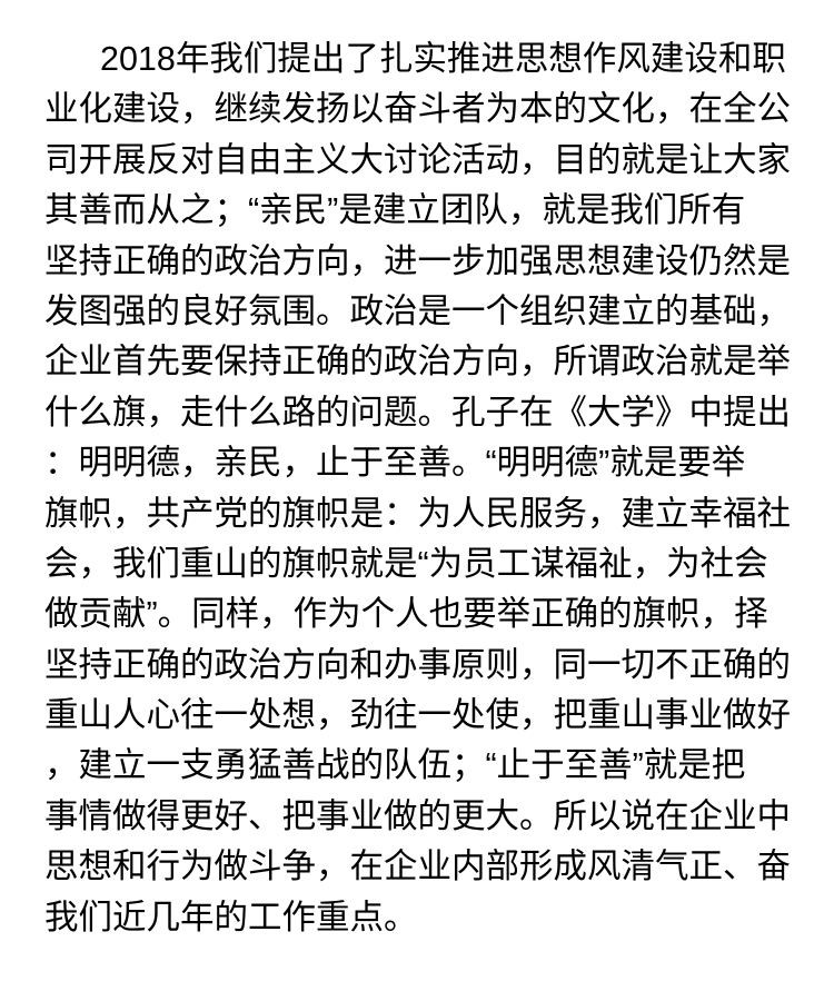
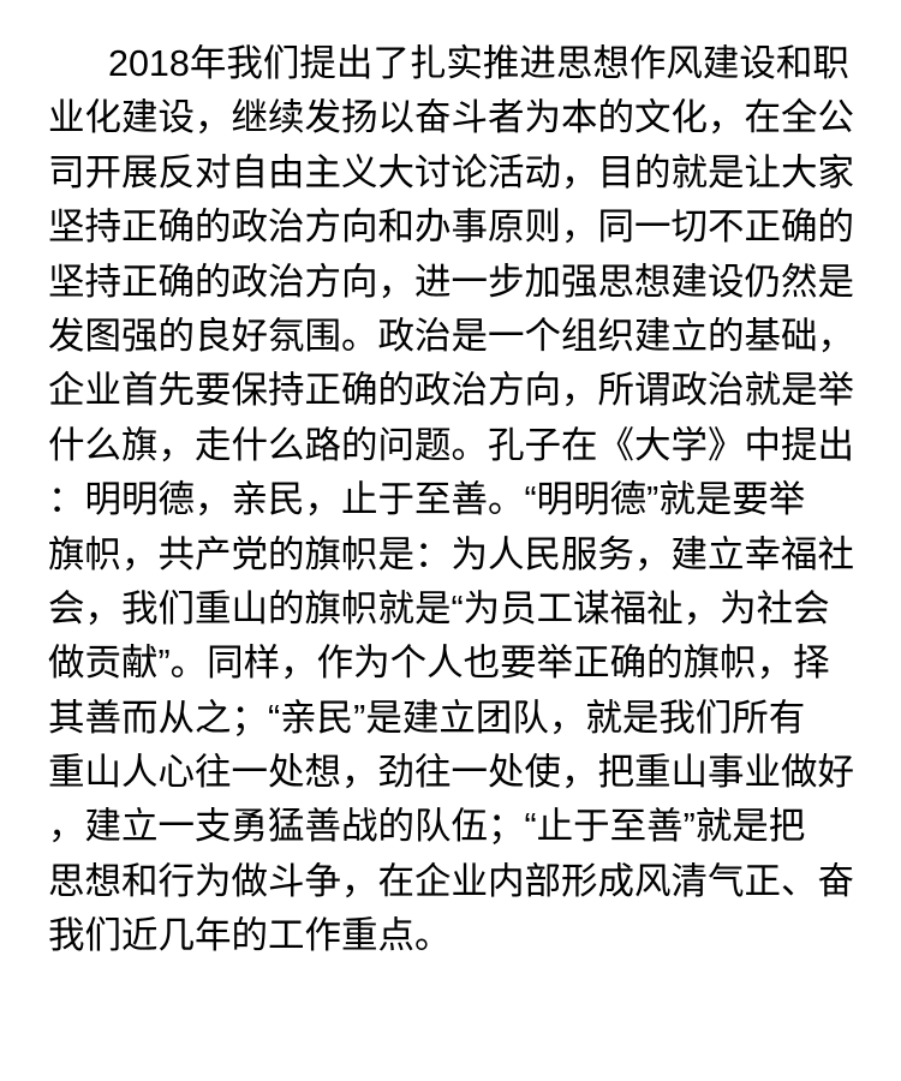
  2018年我们提出了扎实推进思想作风建设和职
  业化建设，继续发扬以奋斗者为本的文化，在全公
  司开展反对自由主义大讨论活动，目的就是让大家
- 其善而从之；“亲民”是建立团队，就是我们所有
+ 坚持正确的政治方向和办事原则，同一切不正确的
  坚持正确的政治方向，进一步加强思想建设仍然是
  发图强的良好氛围。政治是一个组织建立的基础，
  企业首先要保持正确的政治方向，所谓政治就是举
  什么旗，走什么路的问题。孔子在《大学》中提出
  ：明明德，亲民，止于至善。“明明德”就是要举
  旗帜，共产党的旗帜是：为人民服务，建立幸福社
  会，我们重山的旗帜就是“为员工谋福祉，为社会
  做贡献”。同样，作为个人也要举正确的旗帜，择
- 坚持正确的政治方向和办事原则，同一切不正确的
+ 其善而从之；“亲民”是建立团队，就是我们所有
  重山人心往一处想，劲往一处使，把重山事业做好
  ，建立一支勇猛善战的队伍；“止于至善”就是把
- 事情做得更好、把事业做的更大。所以说在企业中
  思想和行为做斗争，在企业内部形成风清气正、奋
  我们近几年的工作重点。
